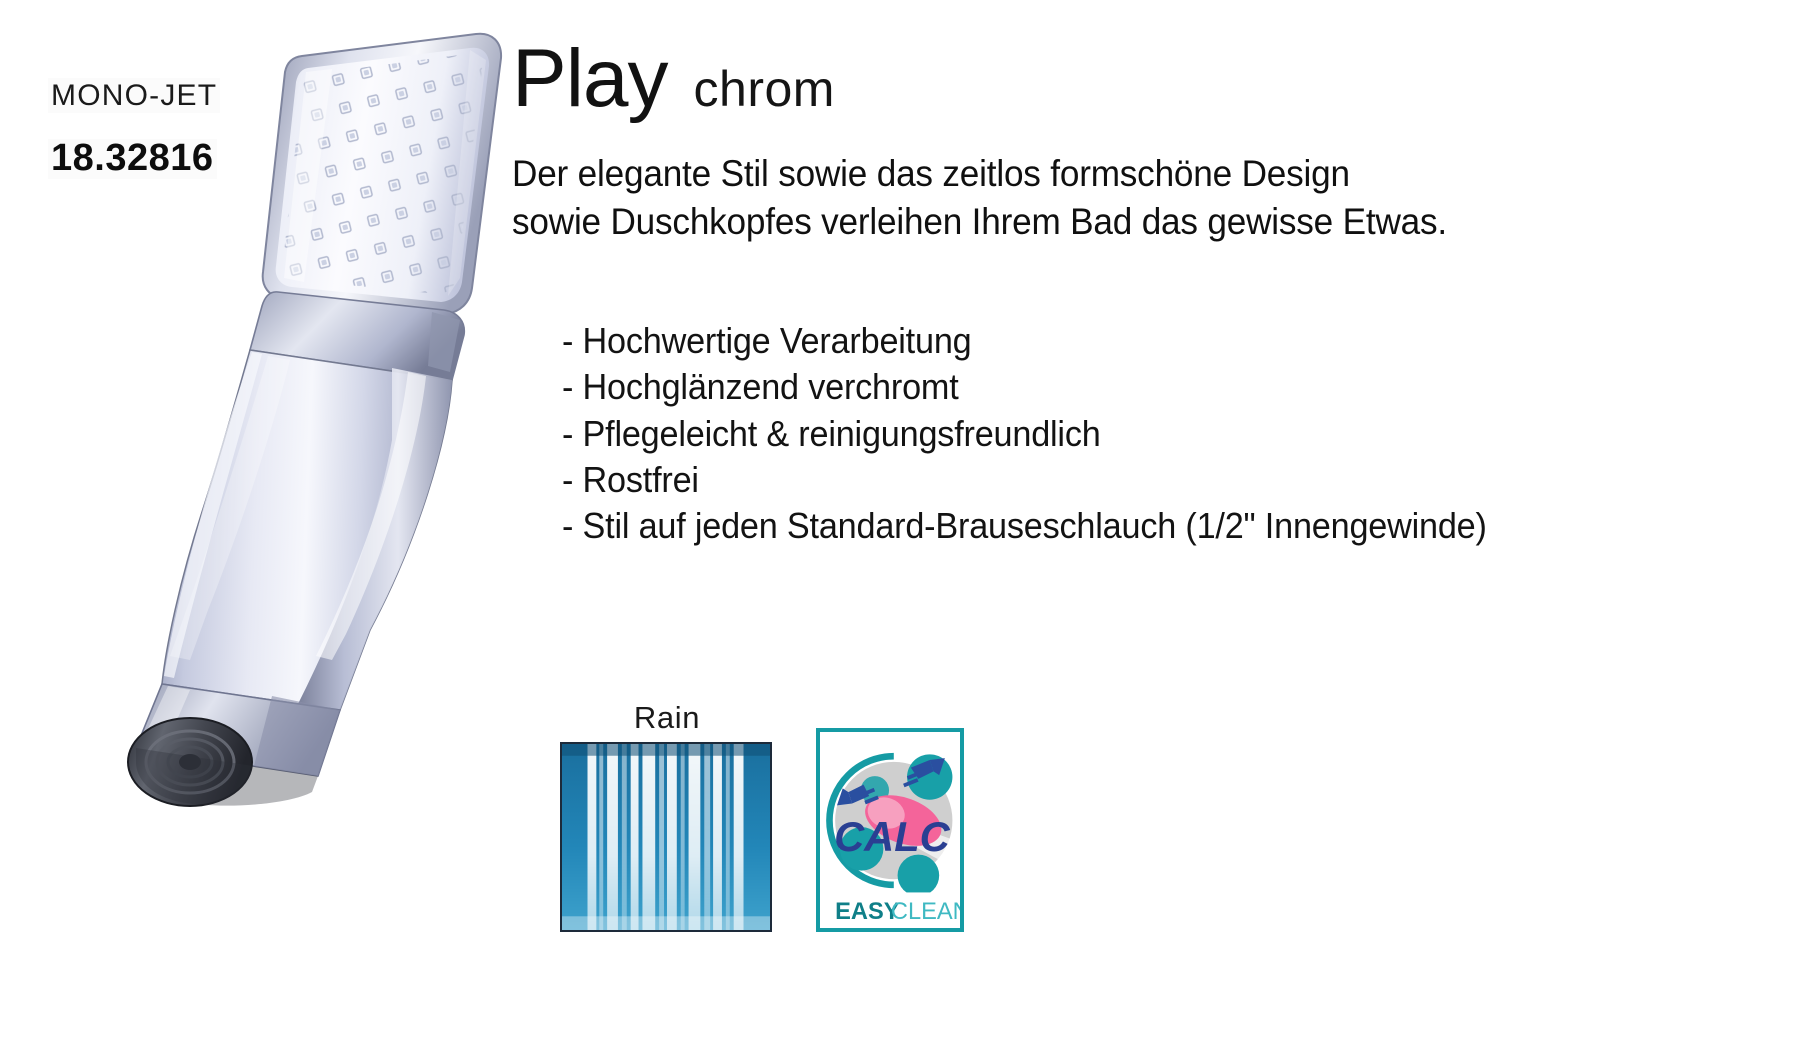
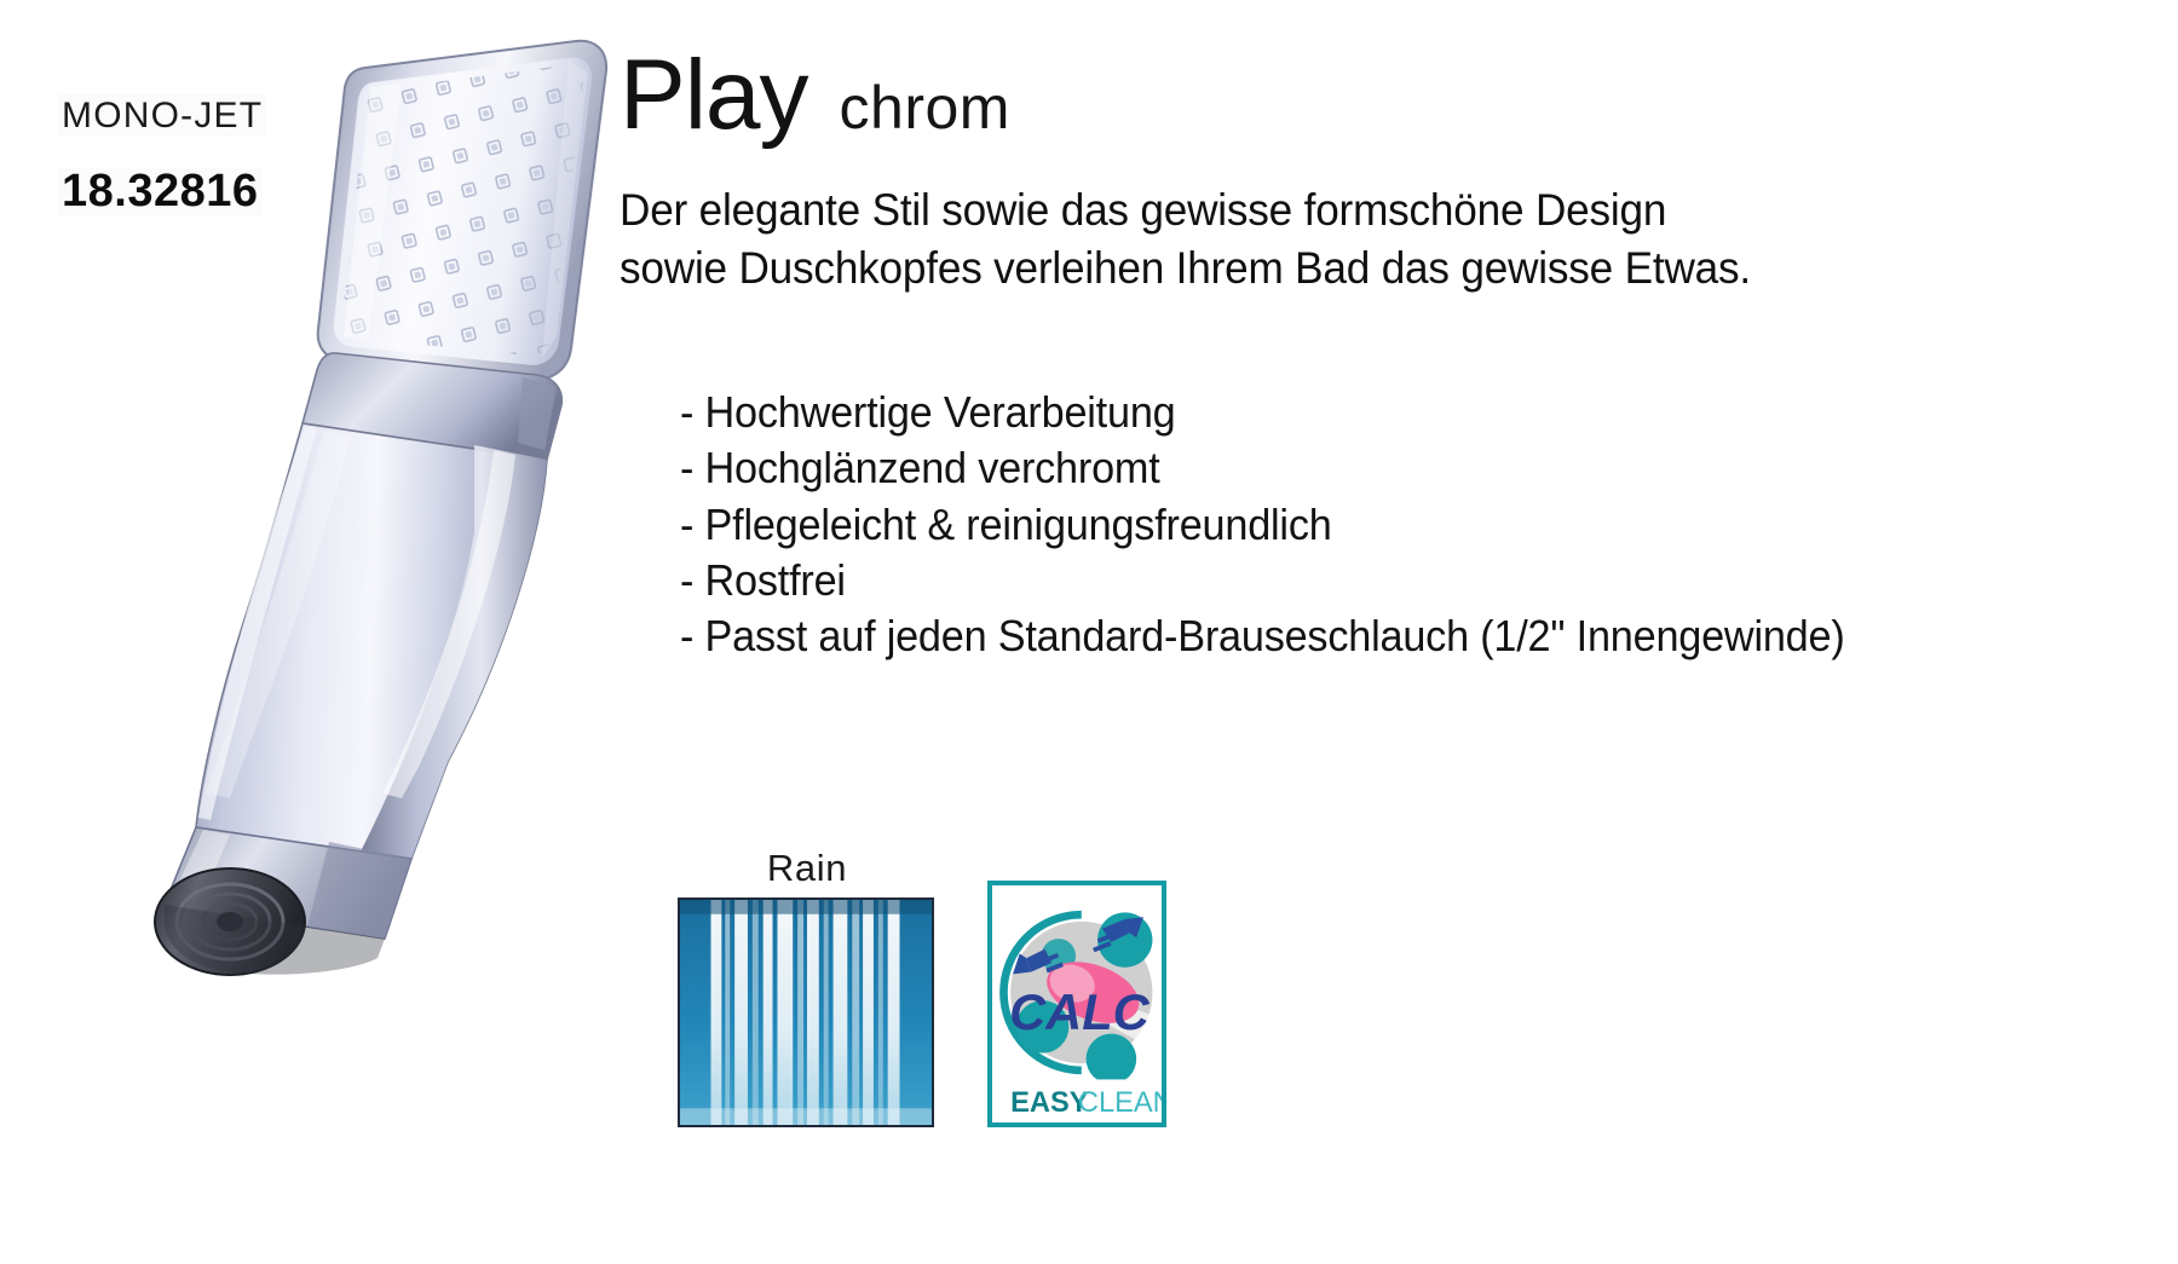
  MONO-JET 18.32816
  Play
  chrom
- Der elegante Stil sowie das zeitlos formschöne Design
+ Der elegante Stil sowie das gewisse formschöne Design
  sowie Duschkopfes verleihen Ihrem Bad das gewisse Etwas.
  - Hochwertige Verarbeitung
  - Hochglänzend verchromt
  - Pflegeleicht & reinigungsfreundlich
  - Rostfrei
- - Stil auf jeden Standard-Brauseschlauch (1/2" Innengewinde)
+ - Passt auf jeden Standard-Brauseschlauch (1/2" Innengewinde)
  Rain
  CALC
  EASY
  CLEA
